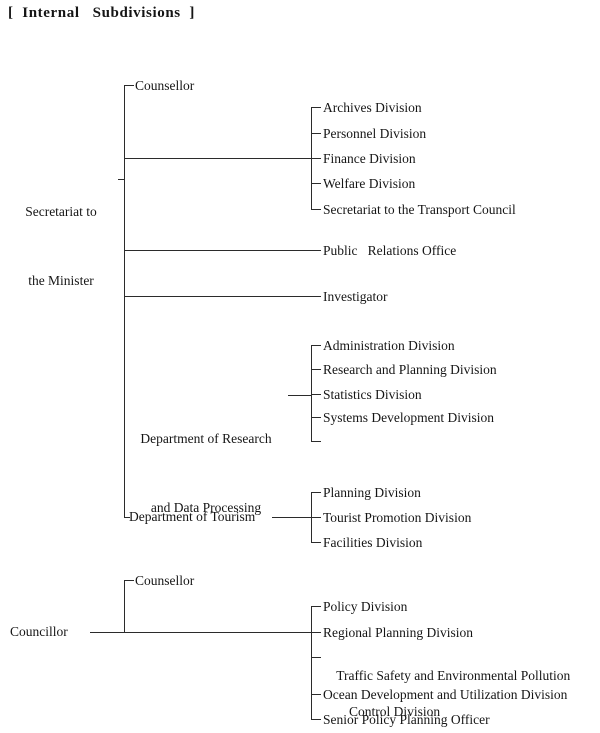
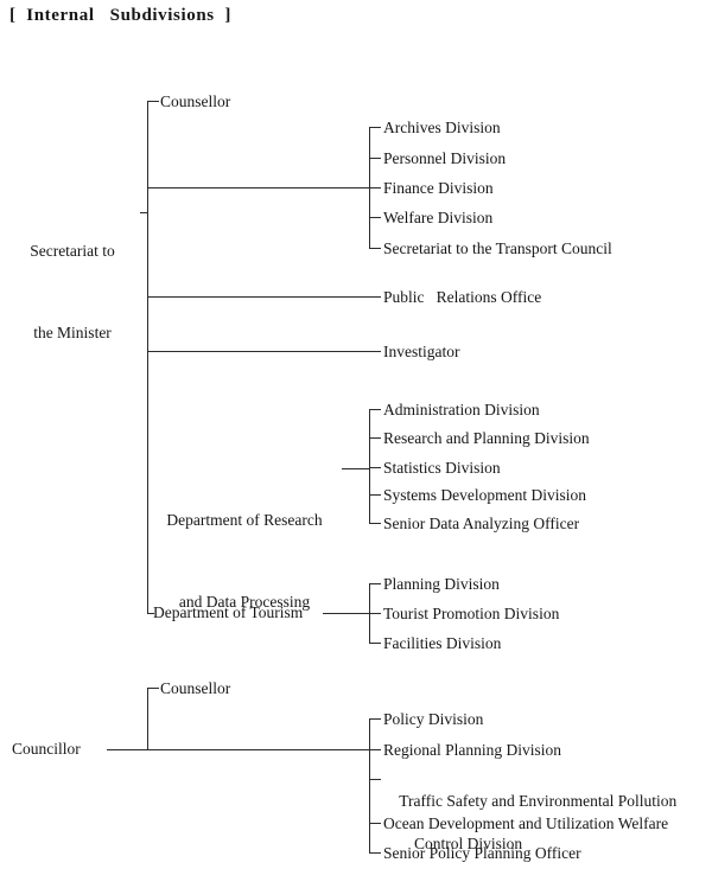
  [ Internal Subdivisions ]
  Secretariat to
  the Minister
  Counsellor
  Archives Division
  Personnel Division
  Finance Division
  Welfare Division
  Secretariat to the Transport Council
  Public Relations Office
  Investigator
  Department of Research
  and Data Processing
  Administration Division
  Research and Planning Division
  Statistics Division
  Systems Development Division
+ Senior Data Analyzing Officer
  Department of Tourism
  Planning Division
  Tourist Promotion Division
  Facilities Division
  Councillor
  Counsellor
  Policy Division
  Regional Planning Division
  Traffic Safety and Environmental Pollution
  Control Division
- Ocean Development and Utilization Division
+ Ocean Development and Utilization Welfare
  Senior Policy Planning Officer
